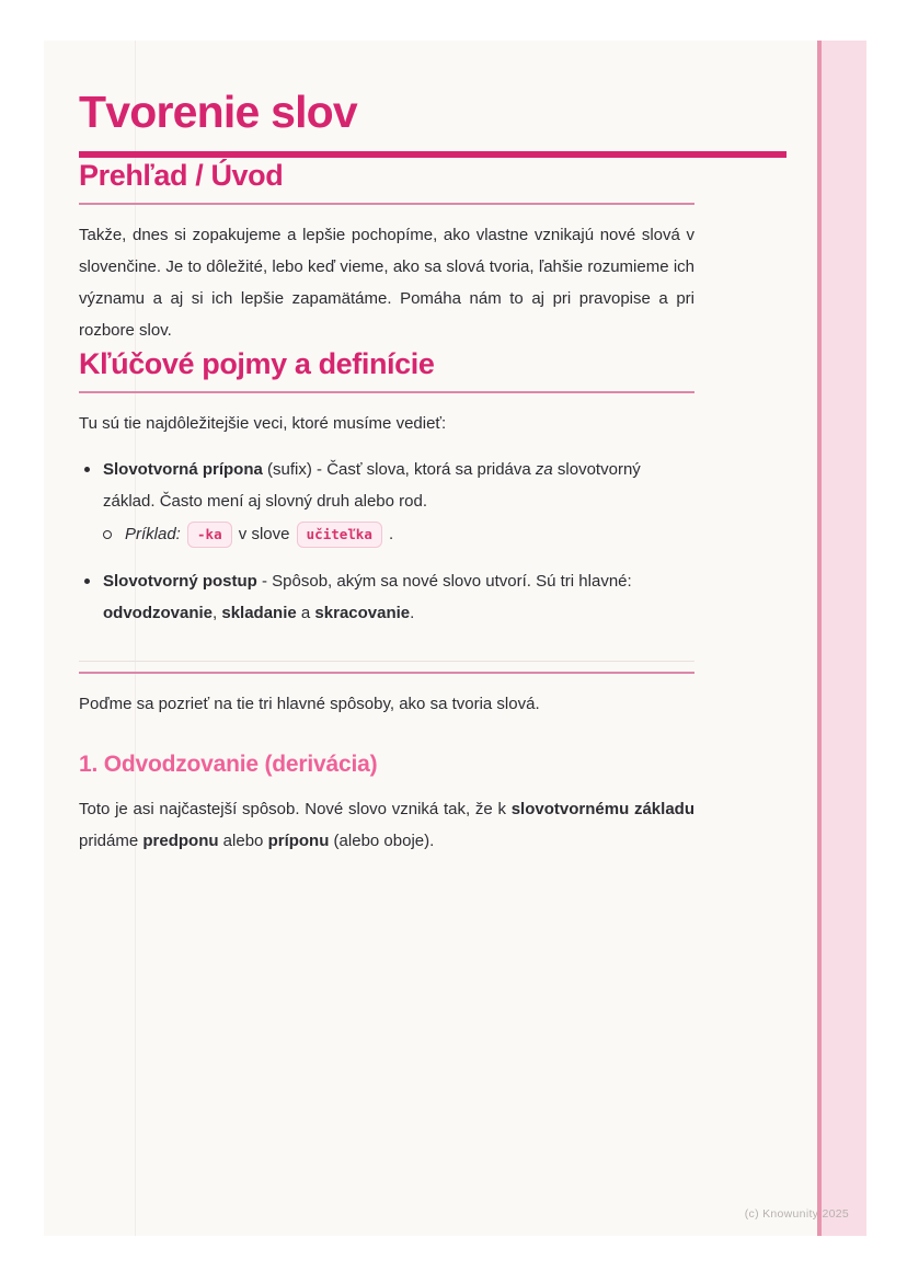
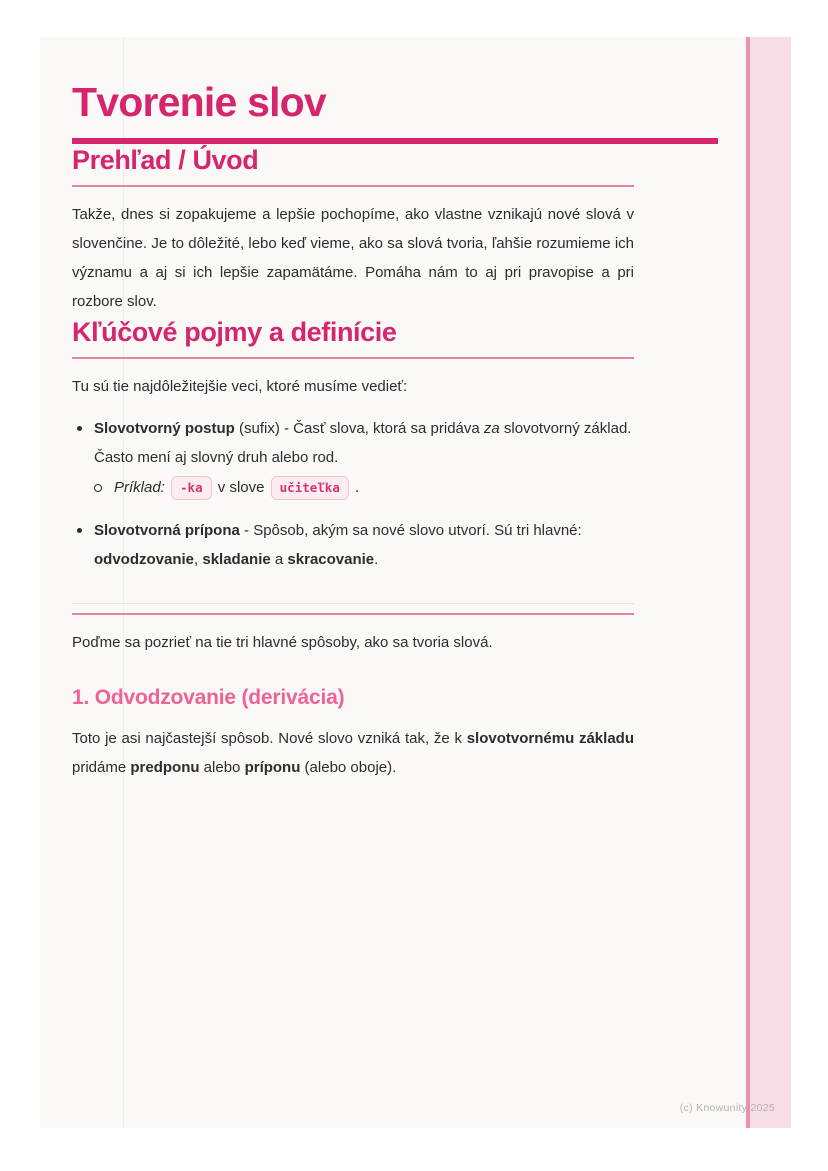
  Tvorenie slov
  Prehľad / Úvod
  Takže, dnes si zopakujeme a lepšie pochopíme, ako vlastne vznikajú nové slová v slovenčine. Je to dôležité, lebo keď vieme, ako sa slová tvoria, ľahšie rozumieme ich významu a aj si ich lepšie zapamätáme. Pomáha nám to aj pri pravopise a pri rozbore slov.
  Kľúčové pojmy a definície
  Tu sú tie najdôležitejšie veci, ktoré musíme vedieť:
- Slovotvorná prípona (sufix) - Časť slova, ktorá sa pridáva za slovotvorný základ. Často mení aj slovný druh alebo rod.
+ Slovotvorný postup (sufix) - Časť slova, ktorá sa pridáva za slovotvorný základ. Často mení aj slovný druh alebo rod.
  Príklad: -ka v slove učiteľka .
- Slovotvorný postup - Spôsob, akým sa nové slovo utvorí. Sú tri hlavné: odvodzovanie, skladanie a skracovanie.
+ Slovotvorná prípona - Spôsob, akým sa nové slovo utvorí. Sú tri hlavné: odvodzovanie, skladanie a skracovanie.
  Poďme sa pozrieť na tie tri hlavné spôsoby, ako sa tvoria slová.
  1. Odvodzovanie (derivácia)
  Toto je asi najčastejší spôsob. Nové slovo vzniká tak, že k slovotvornému základu pridáme predponu alebo príponu (alebo oboje).
  (c) Knowunity 2025
